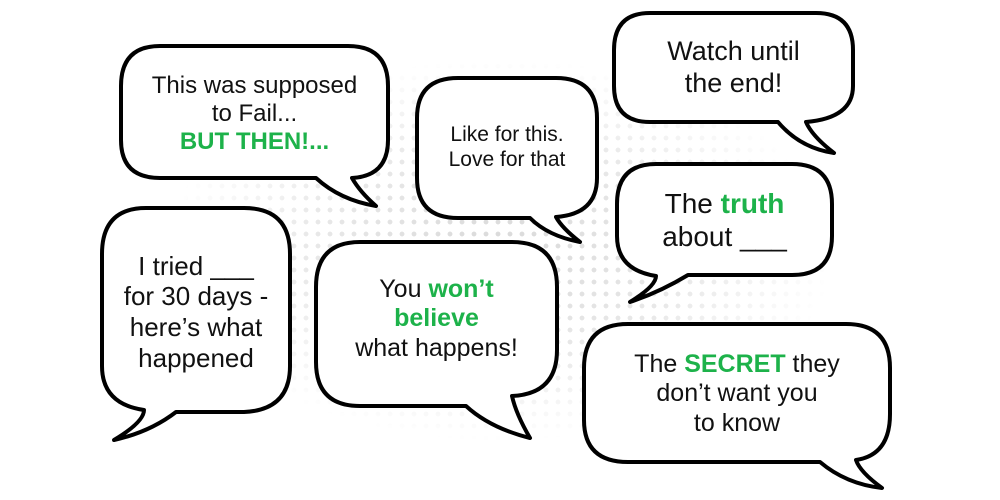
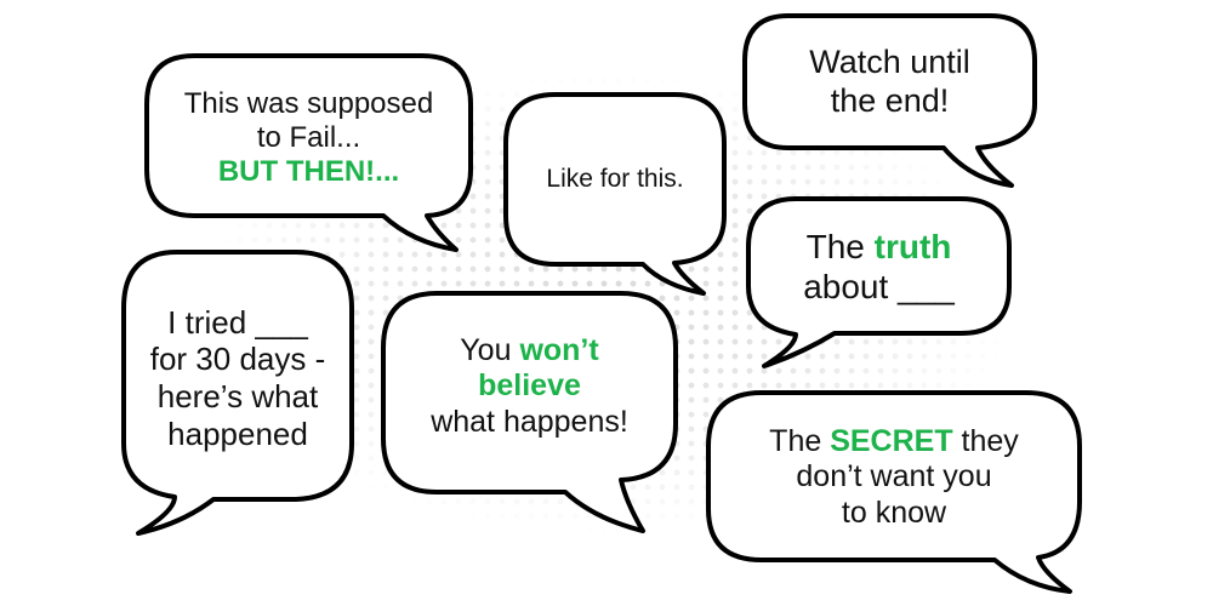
  This was supposed
  to Fail...
  BUT THEN!...
  Like for this.
- Love for that
  Watch until
  the end!
  The truth
  about ___
  I tried ___
  for 30 days -
  here’s what
  happened
  You won’t
  believe
  what happens!
  The SECRET they
  don’t want you
  to know
